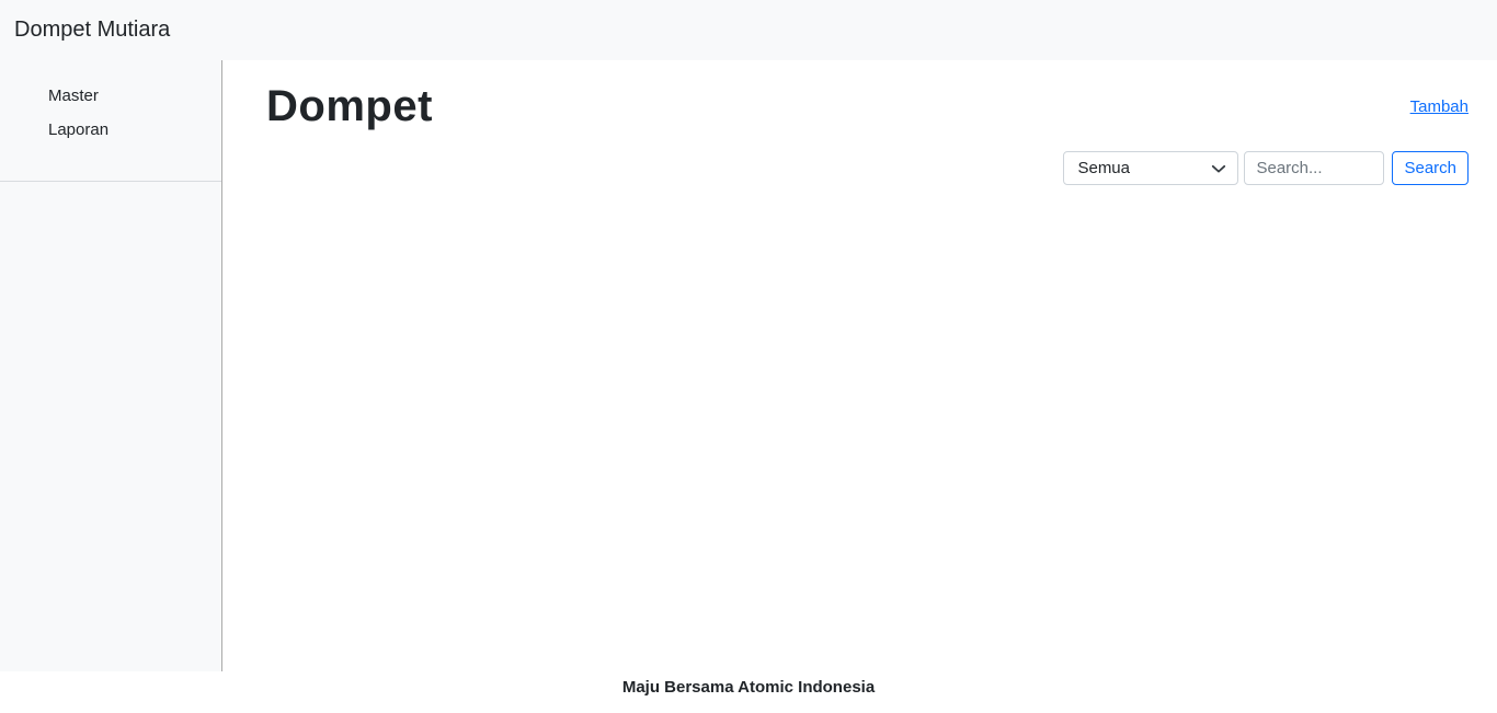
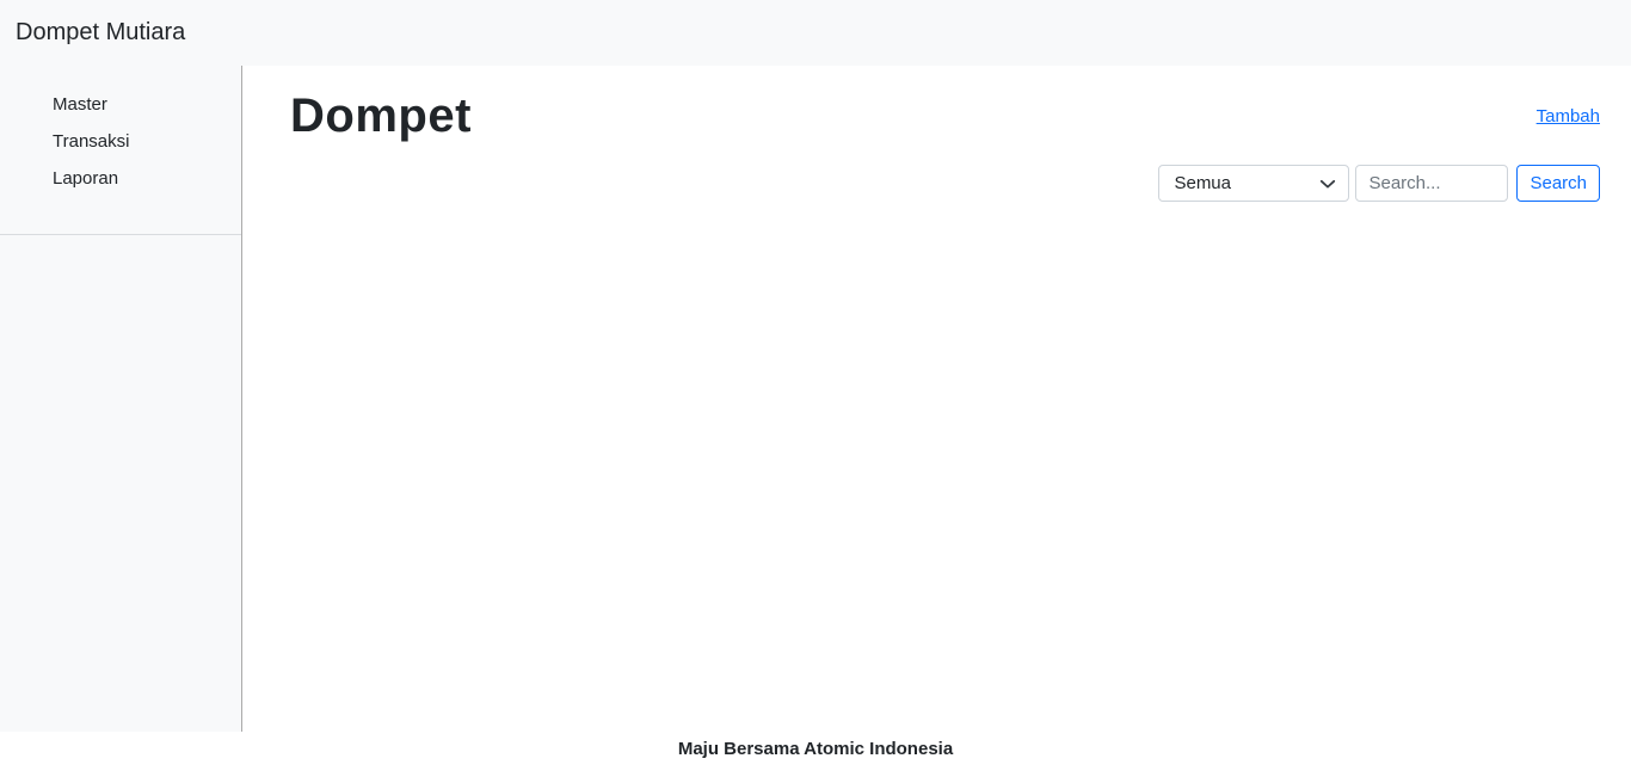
  Dompet Mutiara
  Master
+ Transaksi
  Laporan
  Dompet
  Tambah
  Semua
  Search...
  Search
  Maju Bersama Atomic Indonesia
